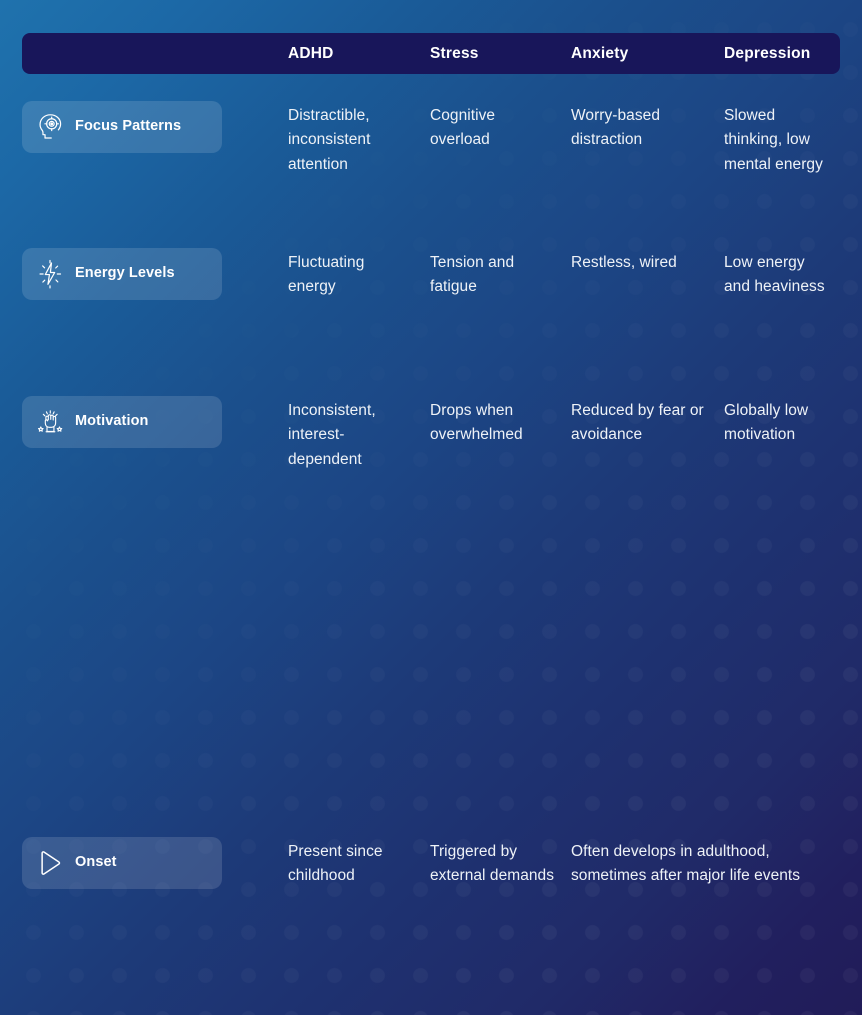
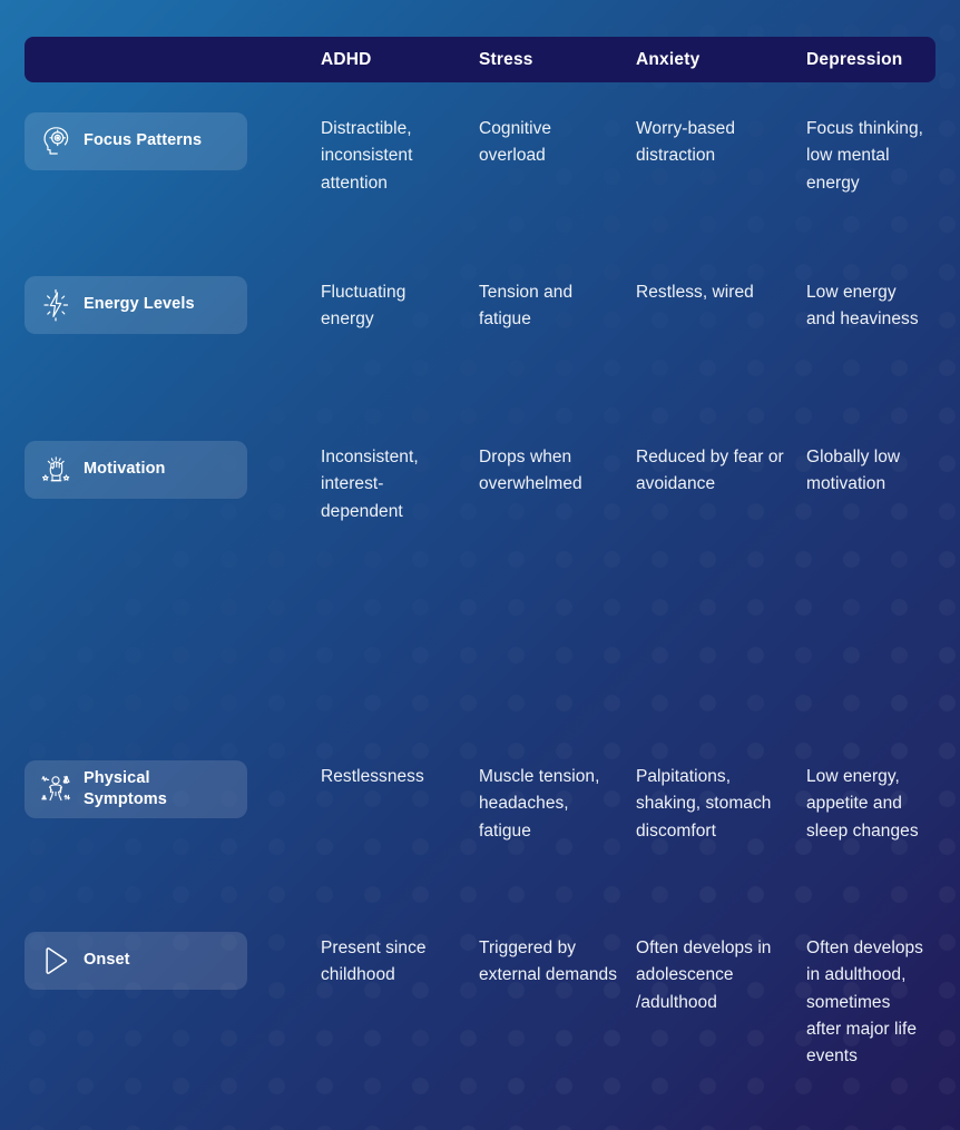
  ADHD
  Stress
  Anxiety
  Depression
  Focus Patterns
  Distractible, inconsistent attention
  Cognitive overload
  Worry-based distraction
- Slowed thinking, low mental energy
+ Focus thinking, low mental energy
  Energy Levels
  Fluctuating energy
  Tension and fatigue
  Restless, wired
  Low energy and heaviness
  Motivation
  Inconsistent, interest-dependent
  Drops when overwhelmed
  Reduced by fear or avoidance
  Globally low motivation
+ Physical Symptoms
+ Restlessness
+ Muscle tension, headaches, fatigue
+ Palpitations, shaking, stomach discomfort
+ Low energy, appetite and sleep changes
  Onset
  Present since childhood
  Triggered by external demands
+ Often develops in adolescence /adulthood
  Often develops in adulthood, sometimes after major life events
